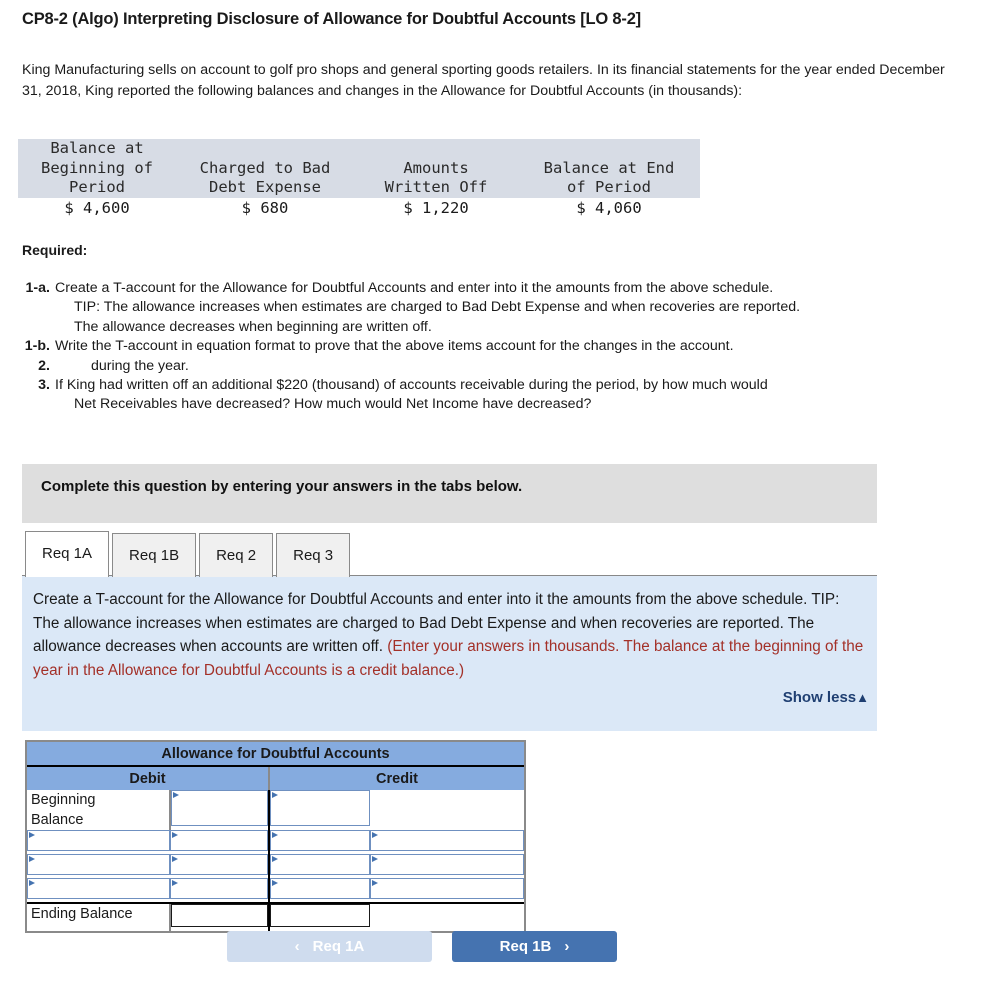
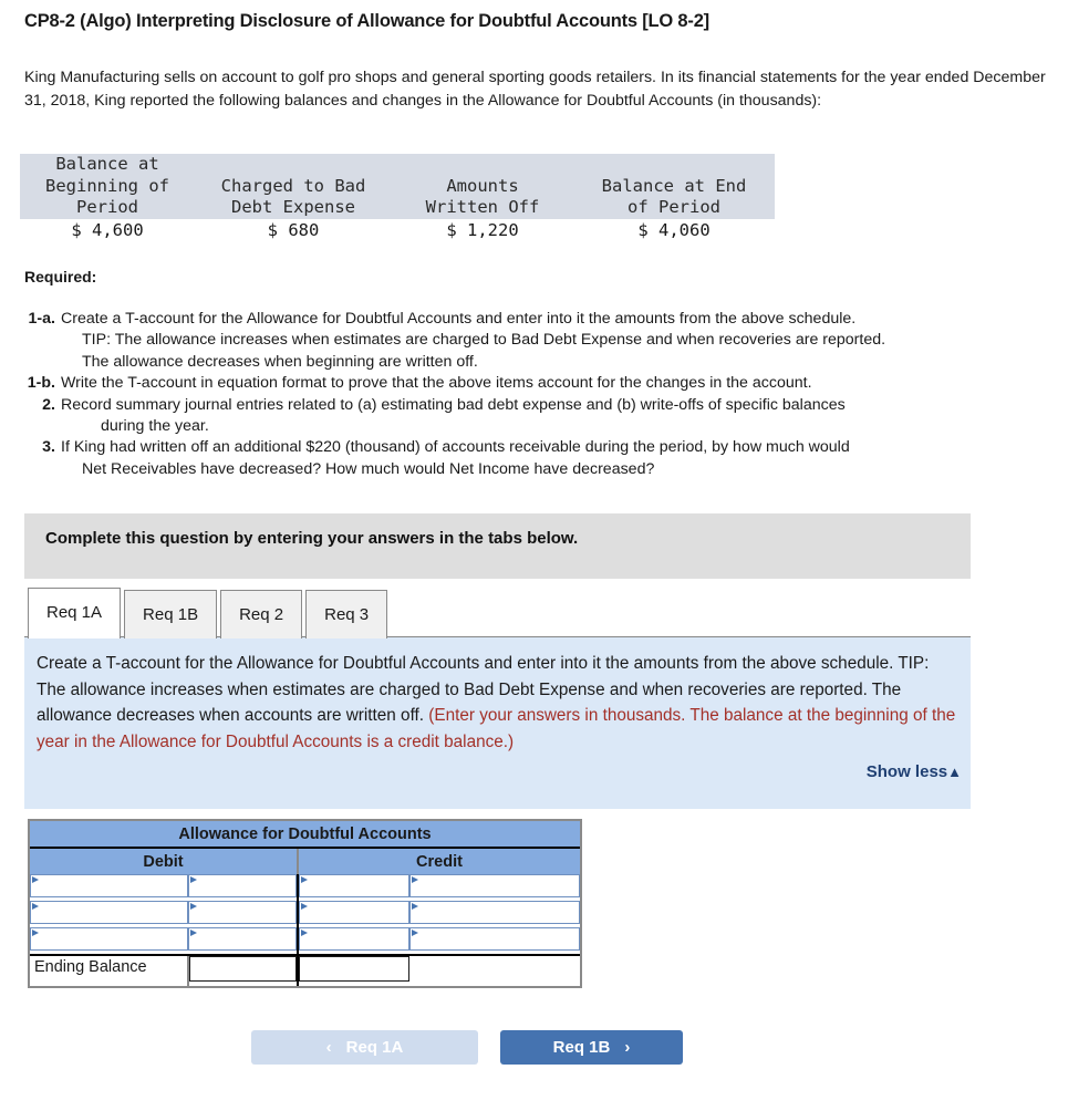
  CP8-2 (Algo) Interpreting Disclosure of Allowance for Doubtful Accounts [LO 8-2]
  King Manufacturing sells on account to golf pro shops and general sporting goods retailers. In its financial statements for the year ended December 31, 2018, King reported the following balances and changes in the Allowance for Doubtful Accounts (in thousands):
  Balance at Beginning of Period	Charged to Bad Debt Expense	Amounts Written Off	Balance at End of Period
  $ 4,600	$ 680	$ 1,220	$ 4,060
  Required:
  1-a.
  Create a T-account for the Allowance for Doubtful Accounts and enter into it the amounts from the above schedule.
  TIP: The allowance increases when estimates are charged to Bad Debt Expense and when recoveries are reported.
  The allowance decreases when beginning are written off.
  1-b.
  Write the T-account in equation format to prove that the above items account for the changes in the account.
  2.
+ Record summary journal entries related to (a) estimating bad debt expense and (b) write-offs of specific balances
  during the year.
  3.
  If King had written off an additional $220 (thousand) of accounts receivable during the period, by how much would
  Net Receivables have decreased? How much would Net Income have decreased?
  Complete this question by entering your answers in the tabs below.
  Req 1A
  Req 1B
  Req 2
  Req 3
  Create a T-account for the Allowance for Doubtful Accounts and enter into it the amounts from the above schedule. TIP: The allowance increases when estimates are charged to Bad Debt Expense and when recoveries are reported. The allowance decreases when accounts are written off. (Enter your answers in thousands. The balance at the beginning of the year in the Allowance for Doubtful Accounts is a credit balance.)
  Show less▲
  Allowance for Doubtful Accounts
  Debit	Credit
- Beginning Balance
  Ending Balance
  ‹
  Req 1A
  Req 1B
  ›
